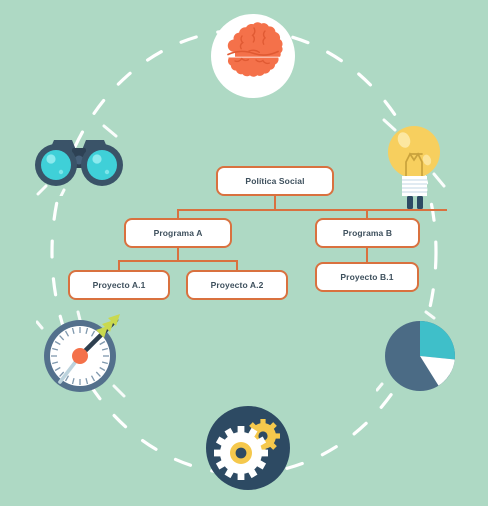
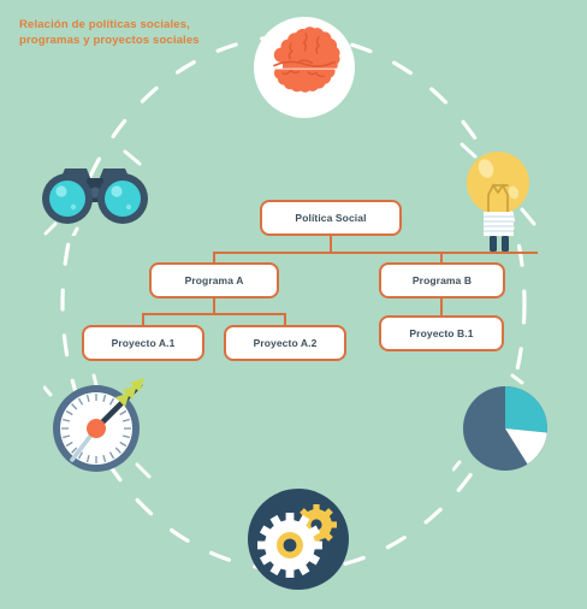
+ Relación de políticas sociales,
+ programas y proyectos sociales
  Política Social
  Programa A
  Programa B
  Proyecto A.1
  Proyecto A.2
  Proyecto B.1
